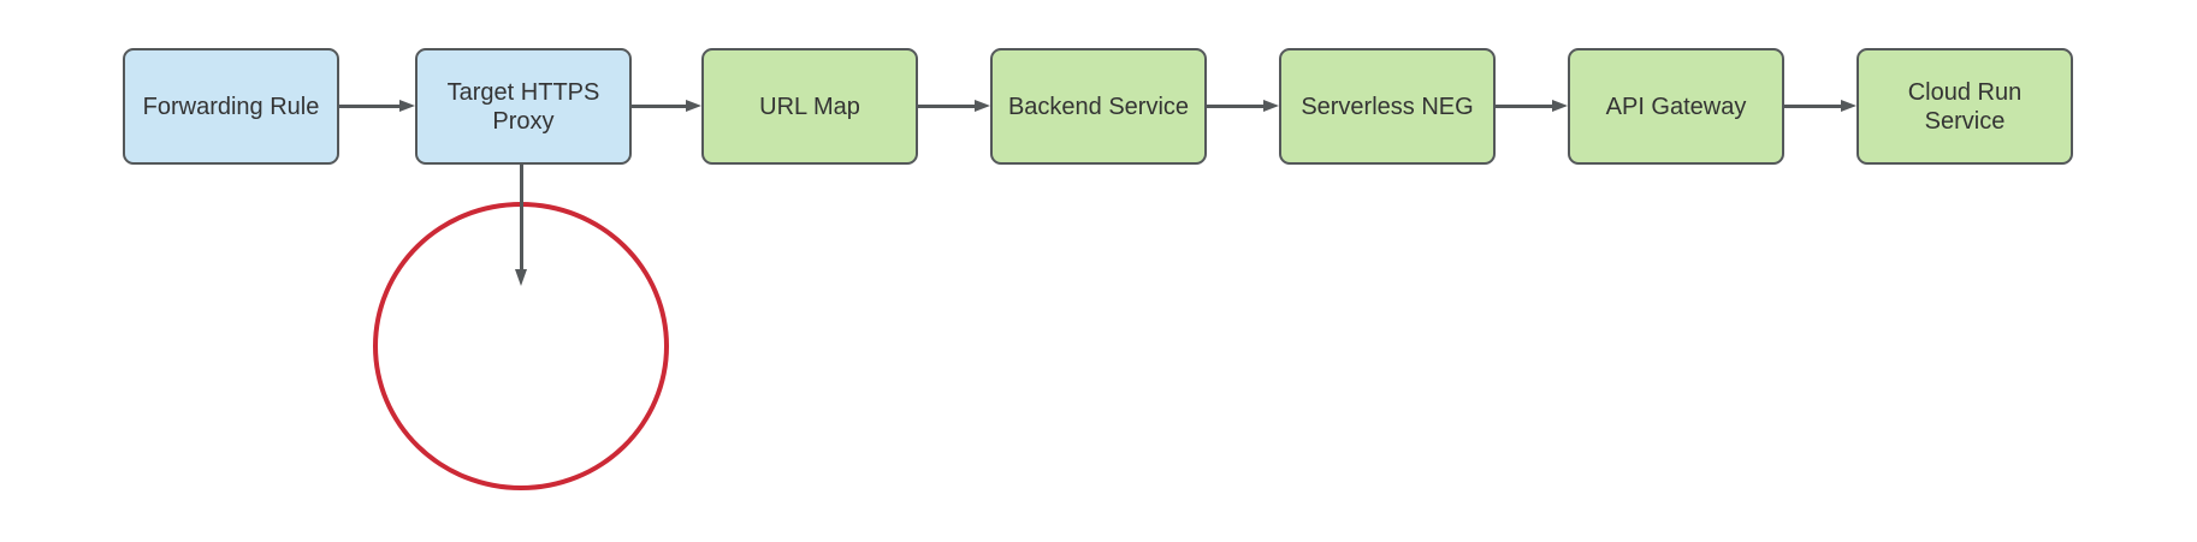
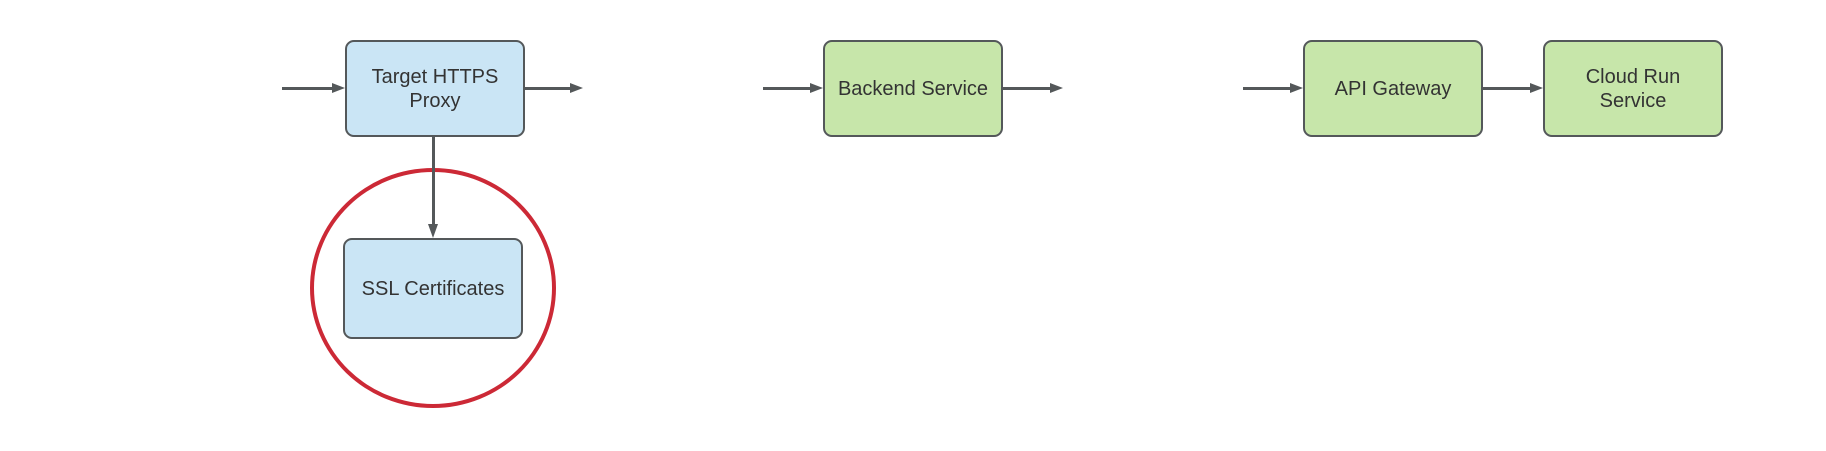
- Forwarding Rule
  Target HTTPS
  Proxy
- URL Map
  Backend Service
- Serverless NEG
  API Gateway
  Cloud Run
  Service
+ SSL Certificates
